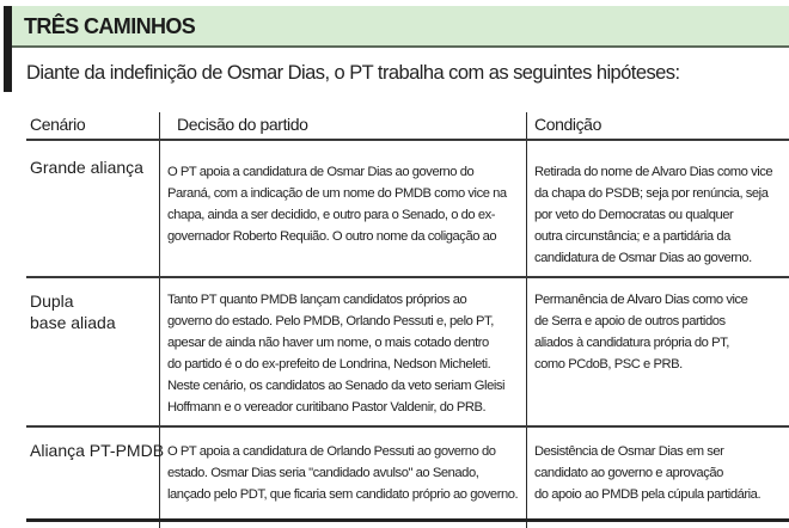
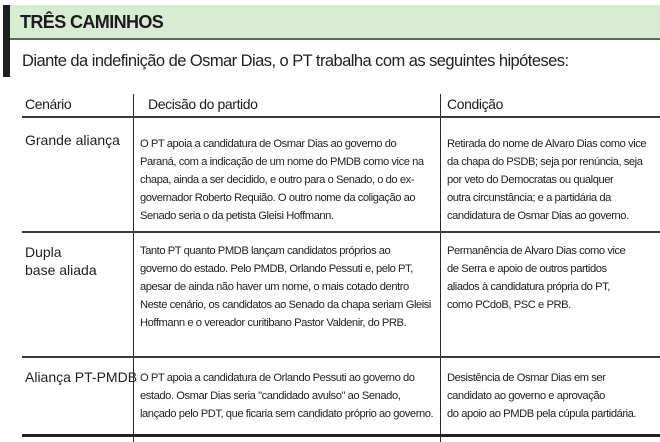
  TRÊS CAMINHOS
  Diante da indefinição de Osmar Dias, o PT trabalha com as seguintes hipóteses:
  Cenário
  Decisão do partido
  Condição
  Grande aliança
  O PT apoia a candidatura de Osmar Dias ao governo do
  Paraná, com a indicação de um nome do PMDB como vice na
  chapa, ainda a ser decidido, e outro para o Senado, o do ex-
  governador Roberto Requião. O outro nome da coligação ao
+ Senado seria o da petista Gleisi Hoffmann.
  Retirada do nome de Alvaro Dias como vice
  da chapa do PSDB; seja por renúncia, seja
  por veto do Democratas ou qualquer
  outra circunstância; e a partidária da
  candidatura de Osmar Dias ao governo.
  Dupla
  base aliada
  Tanto PT quanto PMDB lançam candidatos próprios ao
  governo do estado. Pelo PMDB, Orlando Pessuti e, pelo PT,
  apesar de ainda não haver um nome, o mais cotado dentro
- do partido é o do ex-prefeito de Londrina, Nedson Micheleti.
- Neste cenário, os candidatos ao Senado da veto seriam Gleisi
+ Neste cenário, os candidatos ao Senado da chapa seriam Gleisi
  Hoffmann e o vereador curitibano Pastor Valdenir, do PRB.
  Permanência de Alvaro Dias como vice
  de Serra e apoio de outros partidos
  aliados à candidatura própria do PT,
  como PCdoB, PSC e PRB.
  Aliança PT-PMDB
  O PT apoia a candidatura de Orlando Pessuti ao governo do
  estado. Osmar Dias seria "candidado avulso" ao Senado,
  lançado pelo PDT, que ficaria sem candidato próprio ao governo.
  Desistência de Osmar Dias em ser
  candidato ao governo e aprovação
  do apoio ao PMDB pela cúpula partidária.
